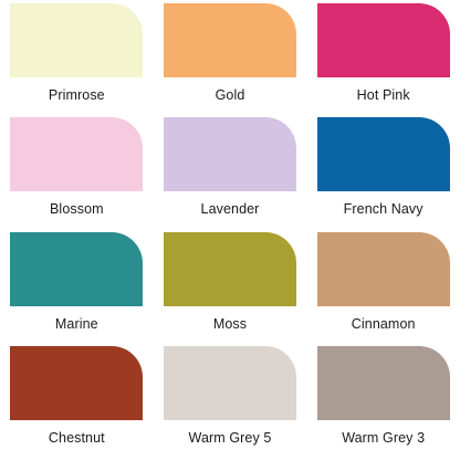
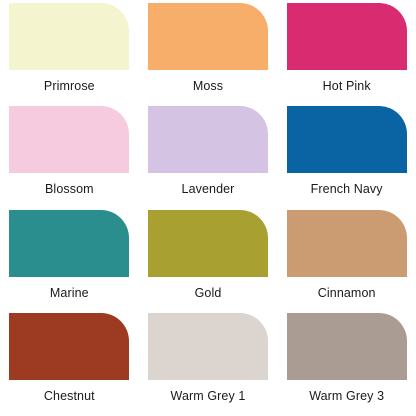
  Primrose
- Gold
+ Moss
  Hot Pink
  Blossom
  Lavender
  French Navy
  Marine
- Moss
+ Gold
  Cinnamon
  Chestnut
- Warm Grey 5
+ Warm Grey 1
  Warm Grey 3
